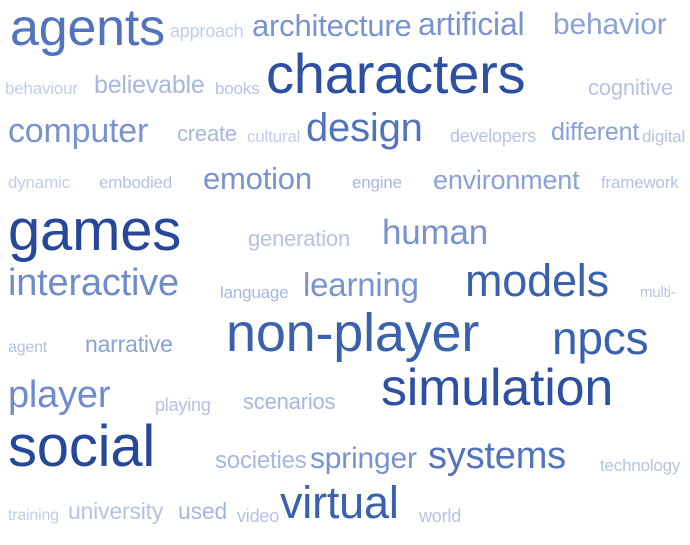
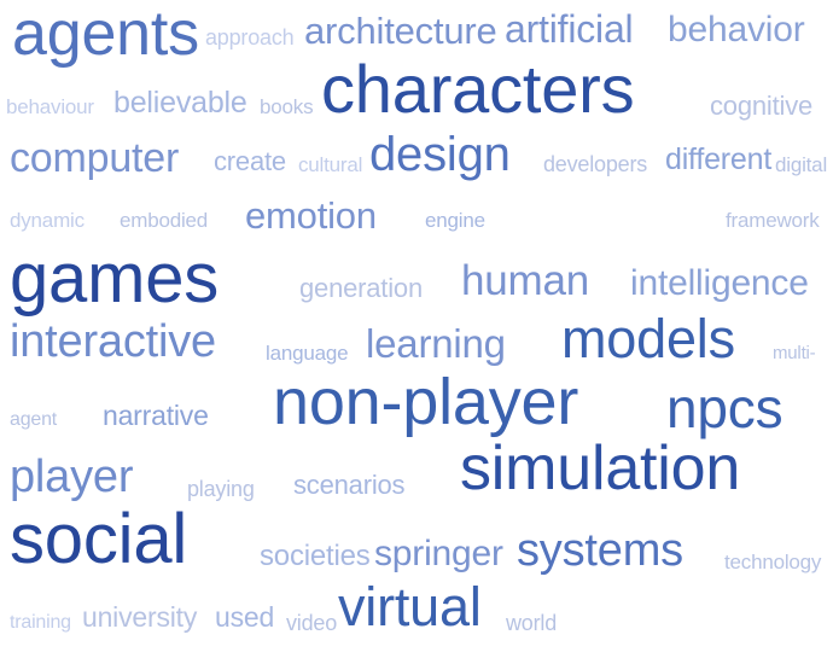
  agents
  approach
  architecture
  artificial
  behavior
  characters
  behaviour
  believable
  books
  cognitive
  computer
  create
  cultural
  design
  developers
  different
  digital
  dynamic
  embodied
  emotion
  engine
- environment
  framework
  games
  generation
  human
+ intelligence
  interactive
  language
  learning
  models
  multi-
  agent
  narrative
  non-player
  npcs
  player
  playing
  scenarios
  simulation
  social
  societies
  springer
  systems
  technology
  training
  university
  used
  video
  virtual
  world
